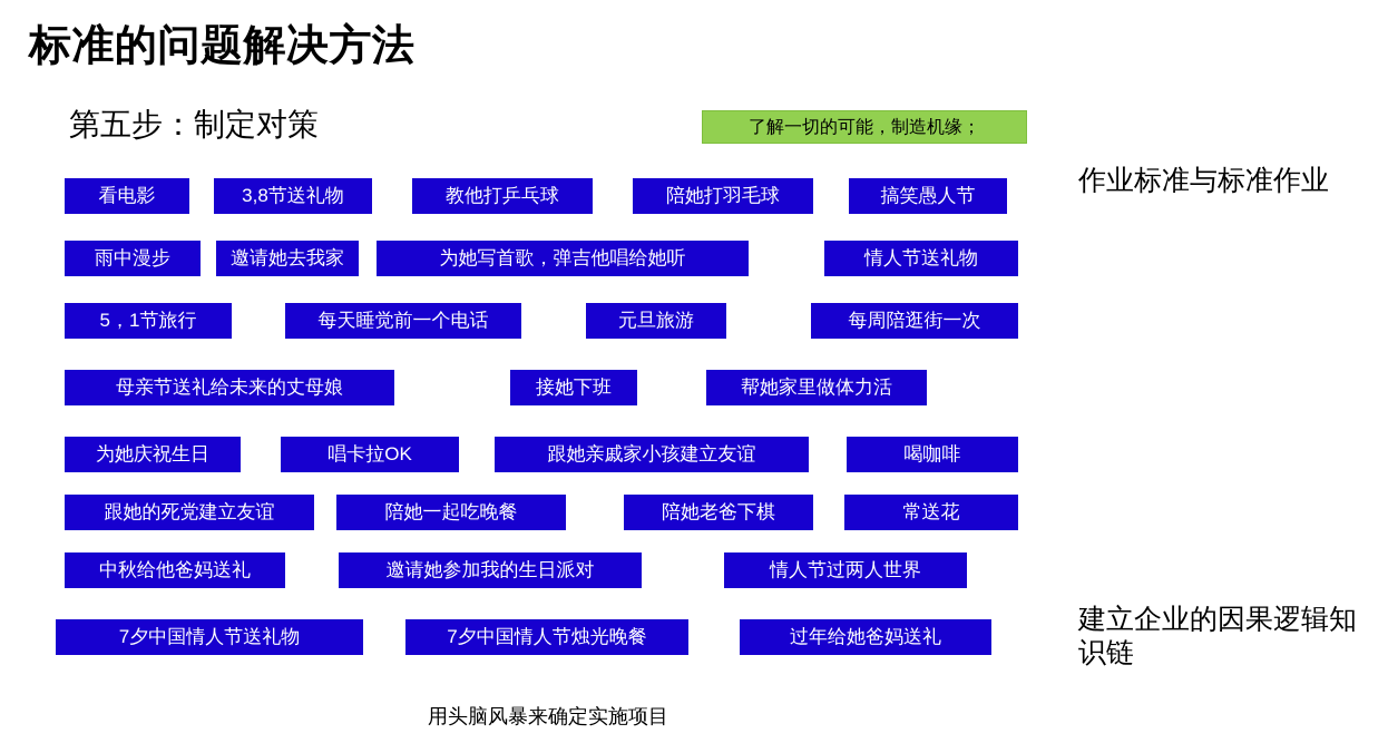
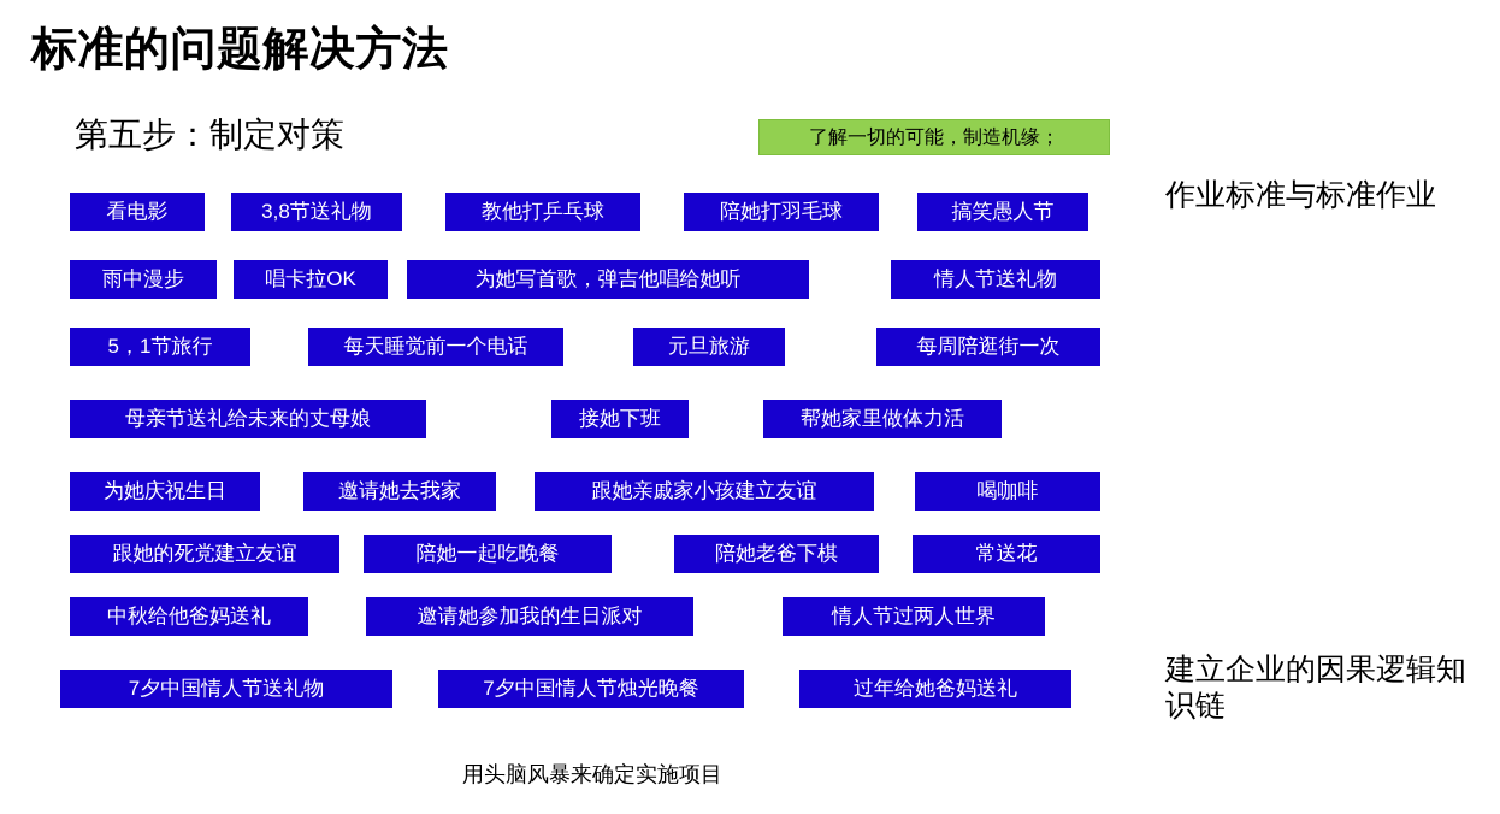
  标准的问题解决方法
  第五步：制定对策
  了解一切的可能，制造机缘；
  作业标准与标准作业
  建立企业的因果逻辑知识链
  看电影
  3,8节送礼物
  教他打乒乓球
  陪她打羽毛球
  搞笑愚人节
  雨中漫步
- 邀请她去我家
+ 唱卡拉OK
  为她写首歌，弹吉他唱给她听
  情人节送礼物
  5，1节旅行
  每天睡觉前一个电话
  元旦旅游
  每周陪逛街一次
  母亲节送礼给未来的丈母娘
  接她下班
  帮她家里做体力活
  为她庆祝生日
- 唱卡拉OK
+ 邀请她去我家
  跟她亲戚家小孩建立友谊
  喝咖啡
  跟她的死党建立友谊
  陪她一起吃晚餐
  陪她老爸下棋
  常送花
  中秋给他爸妈送礼
  邀请她参加我的生日派对
  情人节过两人世界
  7夕中国情人节送礼物
  7夕中国情人节烛光晚餐
  过年给她爸妈送礼
  用头脑风暴来确定实施项目
